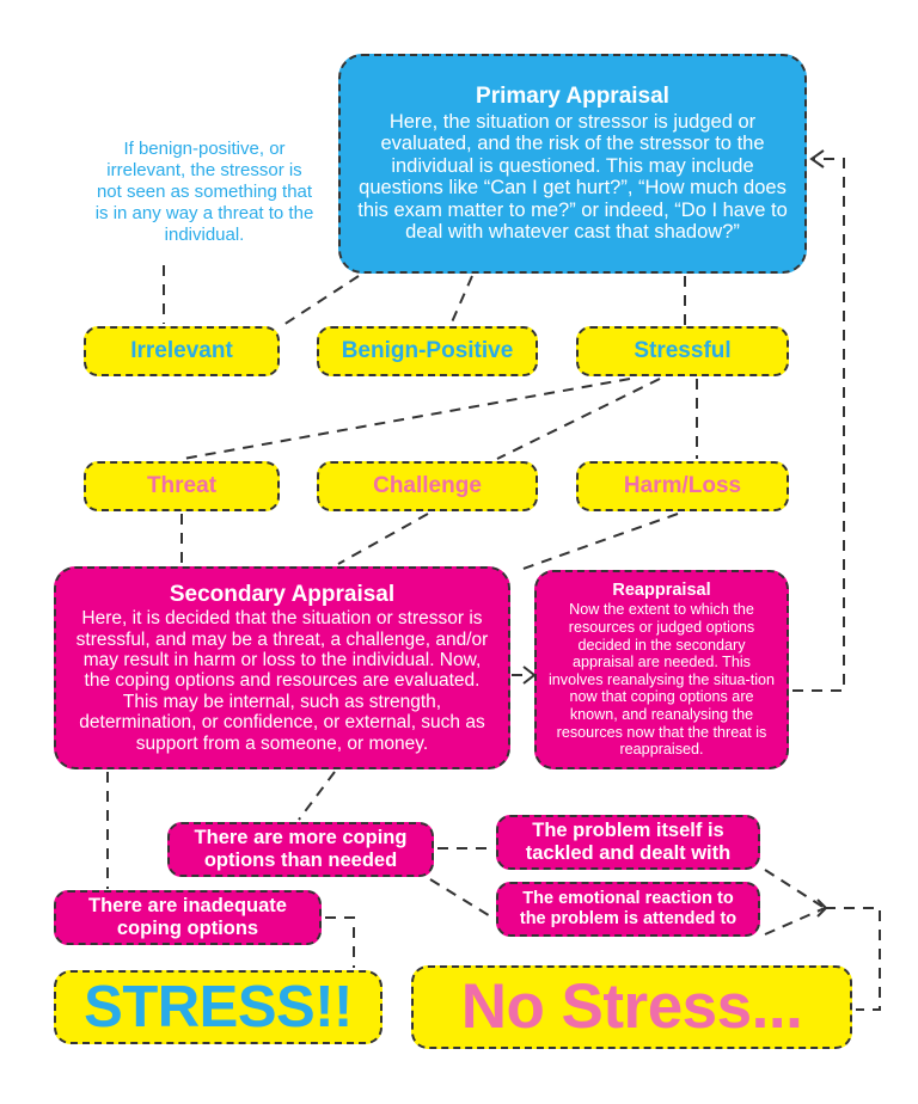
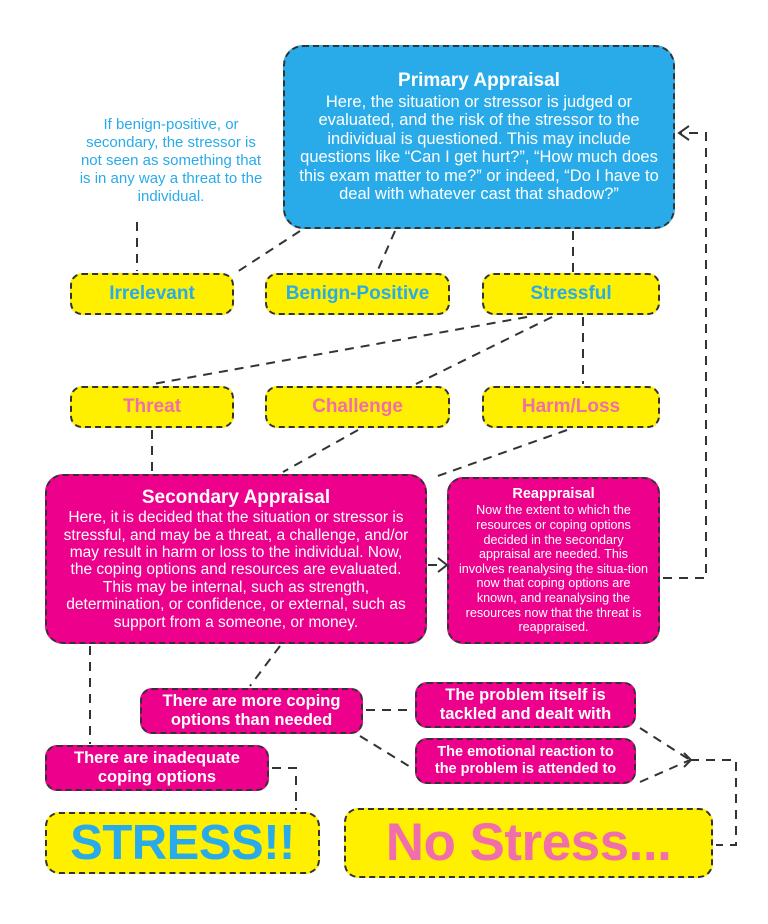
  Primary Appraisal
  Here, the situation or stressor is judged or evaluated, and the risk of the stressor to the individual is questioned. This may include questions like “Can I get hurt?”, “How much does this exam matter to me?” or indeed, “Do I have to deal with whatever cast that shadow?”
- If benign-positive, or irrelevant, the stressor is not seen as something that is in any way a threat to the individual.
+ If benign-positive, or secondary, the stressor is not seen as something that is in any way a threat to the individual.
  Irrelevant
  Benign-Positive
  Stressful
  Threat
  Challenge
  Harm/Loss
  Secondary Appraisal
  Here, it is decided that the situation or stressor is stressful, and may be a threat, a challenge, and/or may result in harm or loss to the individual. Now, the coping options and resources are evaluated. This may be internal, such as strength, determination, or confidence, or external, such as support from a someone, or money.
  Reappraisal
- Now the extent to which the resources or judged options decided in the secondary appraisal are needed. This involves reanalysing the situa-tion now that coping options are known, and reanalysing the resources now that the threat is reappraised.
+ Now the extent to which the resources or coping options decided in the secondary appraisal are needed. This involves reanalysing the situa-tion now that coping options are known, and reanalysing the resources now that the threat is reappraised.
  There are more coping options than needed
  There are inadequate coping options
  The problem itself is tackled and dealt with
  The emotional reaction to the problem is attended to
  STRESS!!
  No Stress...
